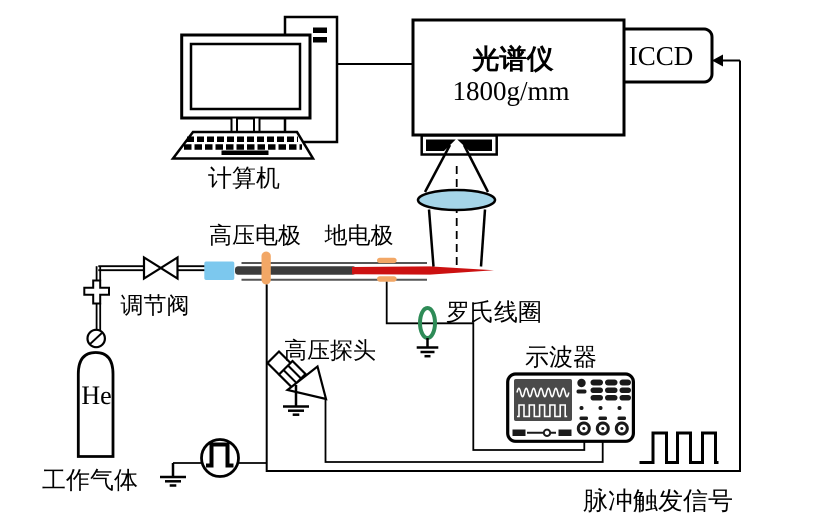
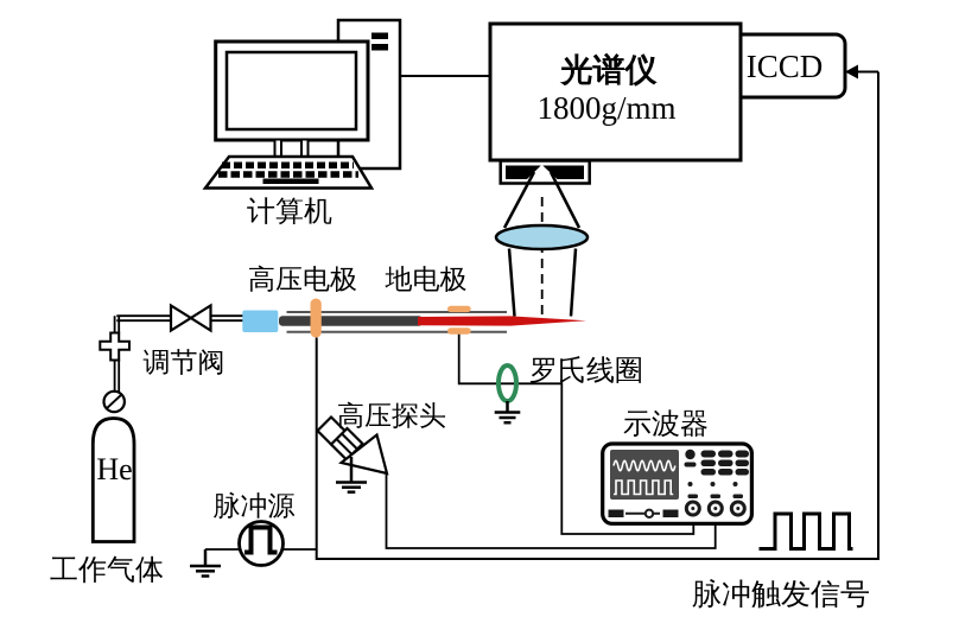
  计算机
  光谱仪
  1800g/mm
  ICCD
  调节阀
  He
  工作气体
  高压电极
  地电极
  罗氏线圈
  高压探头
+ 脉冲源
  示波器
  脉冲触发信号
